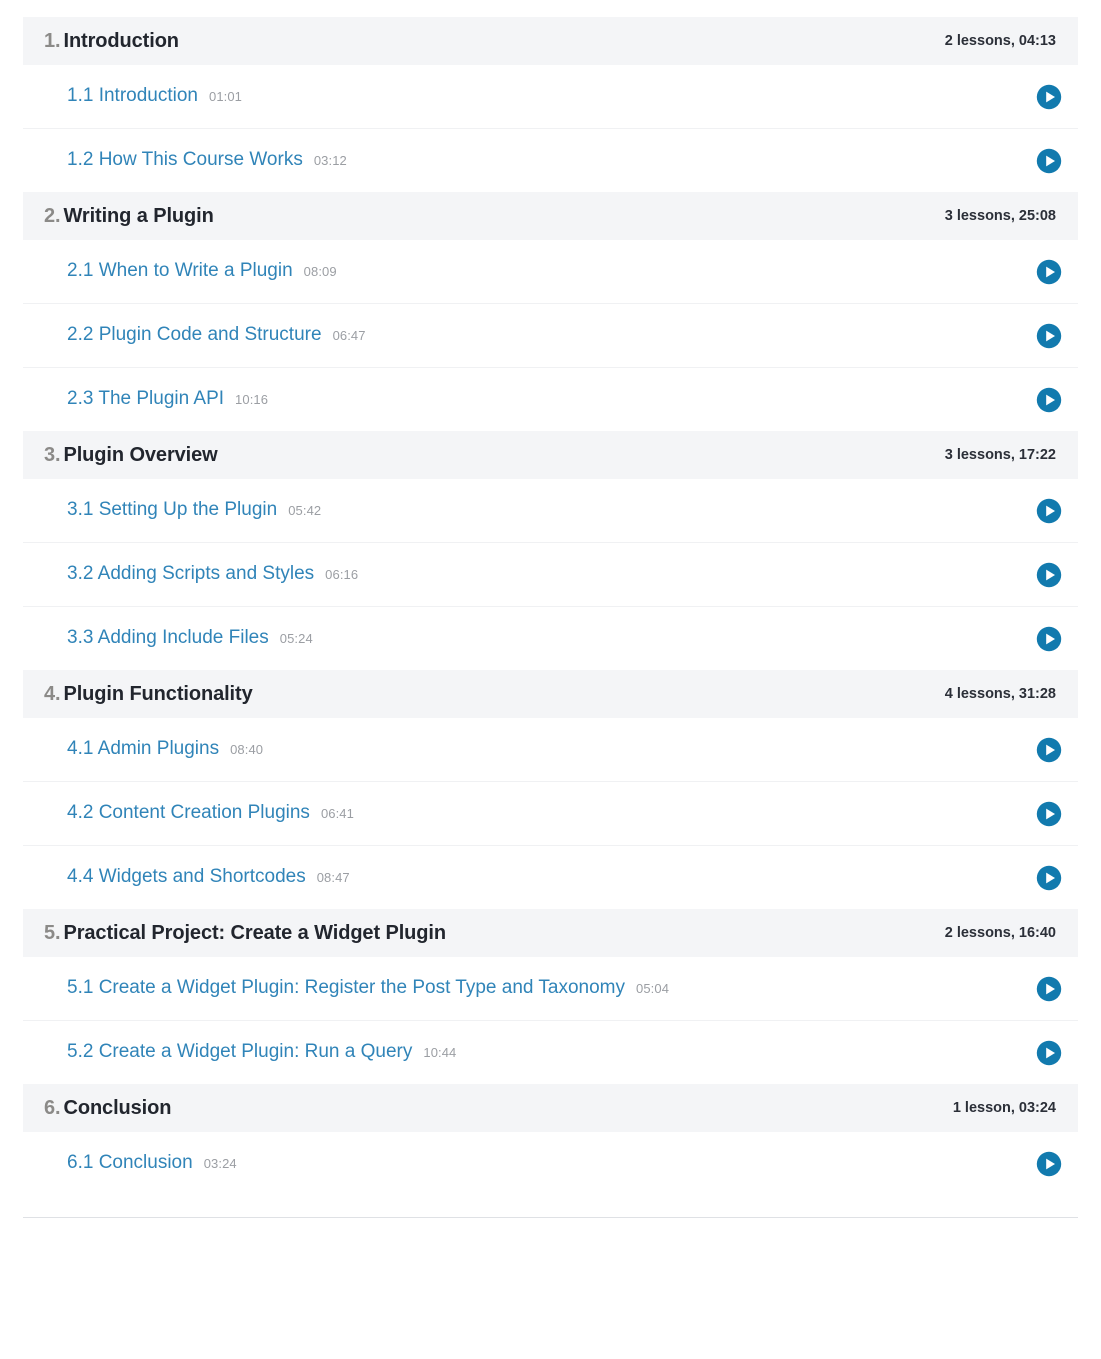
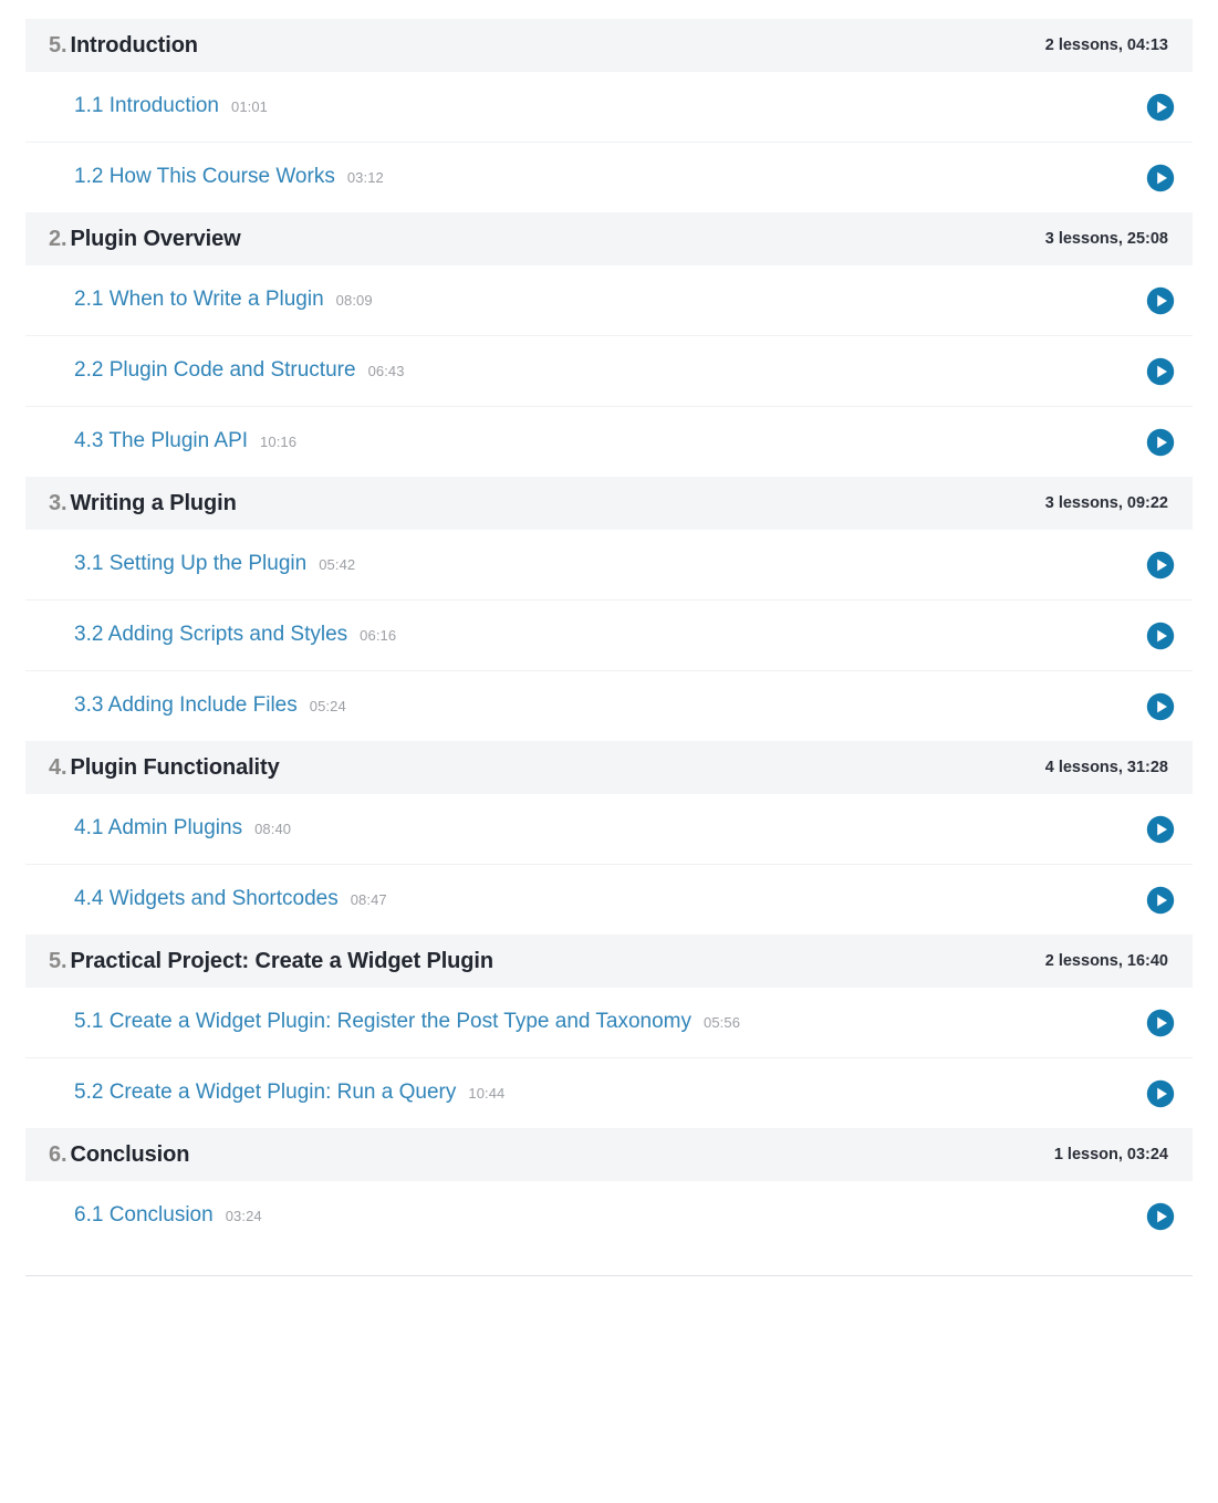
- 1. Introduction
+ 5. Introduction
  2 lessons, 04:13
  1.1 Introduction
  01:01
  1.2 How This Course Works
  03:12
- 2. Writing a Plugin
+ 2. Plugin Overview
  3 lessons, 25:08
  2.1 When to Write a Plugin
  08:09
  2.2 Plugin Code and Structure
- 06:47
+ 06:43
- 2.3 The Plugin API
+ 4.3 The Plugin API
  10:16
- 3. Plugin Overview
+ 3. Writing a Plugin
- 3 lessons, 17:22
+ 3 lessons, 09:22
  3.1 Setting Up the Plugin
  05:42
  3.2 Adding Scripts and Styles
  06:16
  3.3 Adding Include Files
  05:24
  4. Plugin Functionality
  4 lessons, 31:28
  4.1 Admin Plugins
  08:40
- 4.2 Content Creation Plugins
- 06:41
  4.4 Widgets and Shortcodes
  08:47
  5. Practical Project: Create a Widget Plugin
  2 lessons, 16:40
  5.1 Create a Widget Plugin: Register the Post Type and Taxonomy
- 05:04
+ 05:56
  5.2 Create a Widget Plugin: Run a Query
  10:44
  6. Conclusion
  1 lesson, 03:24
  6.1 Conclusion
  03:24
